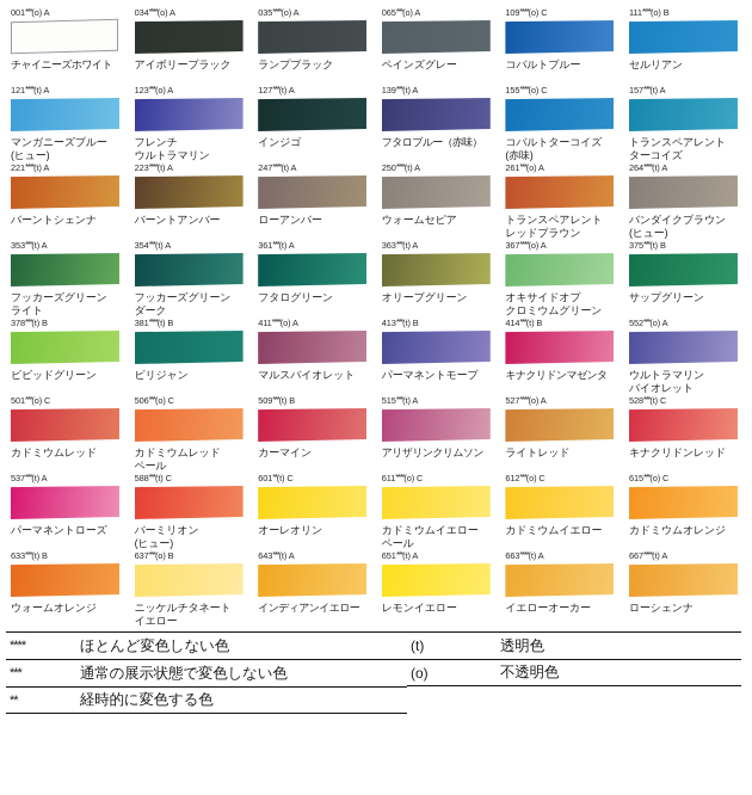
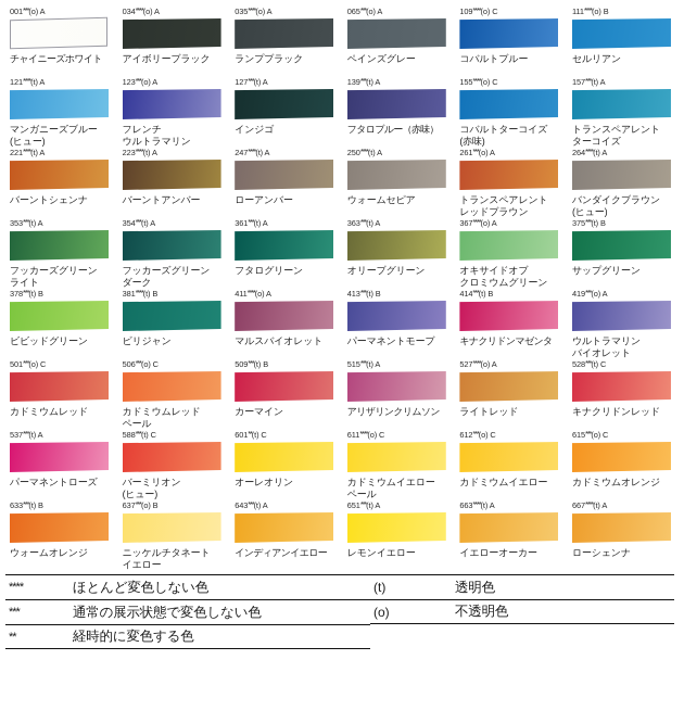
  001***(o) A
  チャイニーズホワイト
  034****(o) A
  アイボリーブラック
  035****(o) A
  ランプブラック
  065***(o) A
  ペインズグレー
  109****(o) C
  コバルトブルー
  111****(o) B
  セルリアン
  121****(t) A
  マンガニーズブルー
  (ヒュー)
  123***(o) A
  フレンチ
  ウルトラマリン
  127***(t) A
  インジゴ
  139***(t) A
  フタロブルー（赤味）
  155****(o) C
  コバルトターコイズ
  (赤味)
  157***(t) A
  トランスペアレント
  ターコイズ
  221****(t) A
  バーントシェンナ
  223****(t) A
  バーントアンバー
  247****(t) A
  ローアンバー
  250****(t) A
  ウォームセピア
  261***(o) A
  トランスペアレント
  レッドブラウン
  264****(t) A
  バンダイクブラウン
  (ヒュー)
  353***(t) A
  フッカーズグリーン
  ライト
  354***(t) A
  フッカーズグリーン
  ダーク
  361***(t) A
  フタログリーン
  363***(t) A
  オリーブグリーン
  367****(o) A
  オキサイドオブ
  クロミウムグリーン
  375***(t) B
  サップグリーン
  378***(t) B
  ビビッドグリーン
  381****(t) B
  ビリジャン
  411****(o) A
  マルスバイオレット
  413***(t) B
  パーマネントモーブ
  414***(t) B
  キナクリドンマゼンタ
- 552***(o) A
+ 419***(o) A
  ウルトラマリン
  バイオレット
  501***(o) C
  カドミウムレッド
  506***(o) C
  カドミウムレッド
  ペール
  509***(t) B
  カーマイン
  515***(t) A
  アリザリンクリムソン
  527****(o) A
  ライトレッド
  528***(t) C
  キナクリドンレッド
  537***(t) A
  パーマネントローズ
  588***(t) C
  バーミリオン
  (ヒュー)
  601**(t) C
  オーレオリン
  611****(o) C
  カドミウムイエロー
  ペール
  612***(o) C
  カドミウムイエロー
  615***(o) C
  カドミウムオレンジ
  633***(t) B
  ウォームオレンジ
  637***(o) B
  ニッケルチタネート
  イエロー
  643***(t) A
  インディアンイエロー
  651***(t) A
  レモンイエロー
  663****(t) A
  イエローオーカー
  667****(t) A
  ローシェンナ
  ****
  ほとんど変色しない色
  ***
  通常の展示状態で変色しない色
  **
  経時的に変色する色
  (t)
  透明色
  (o)
  不透明色
